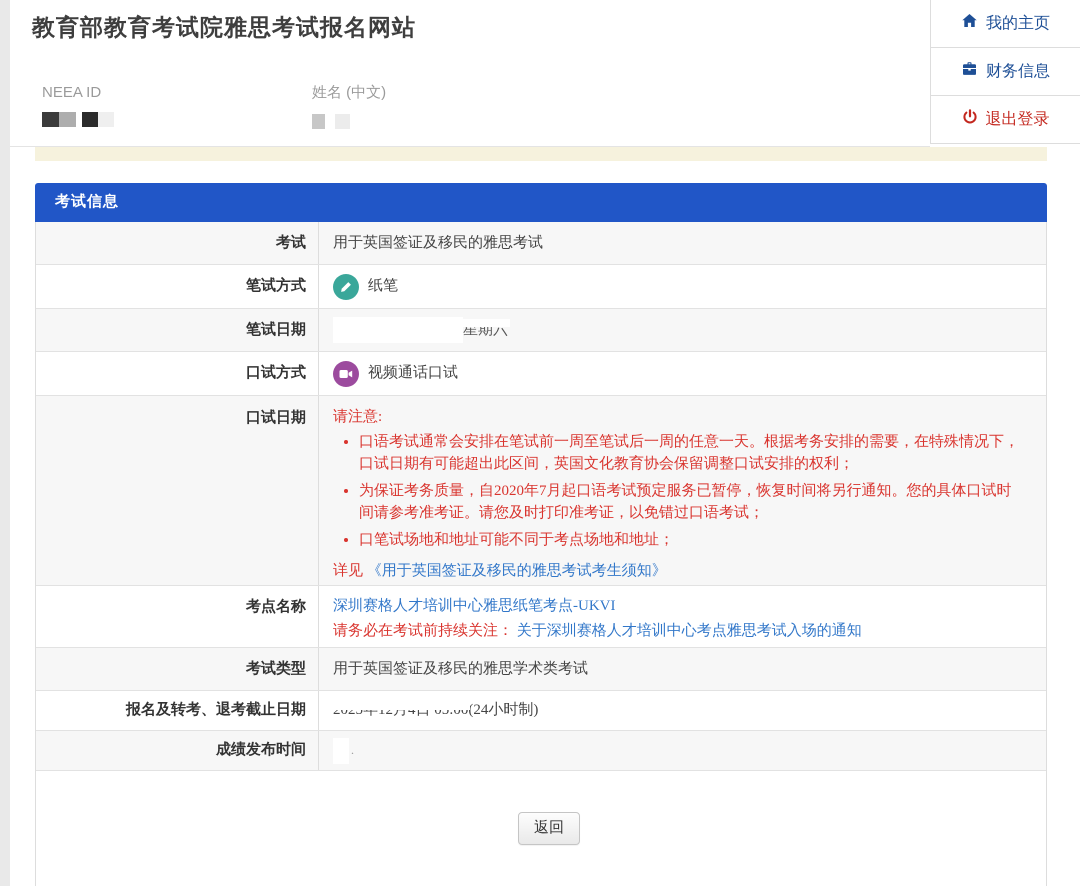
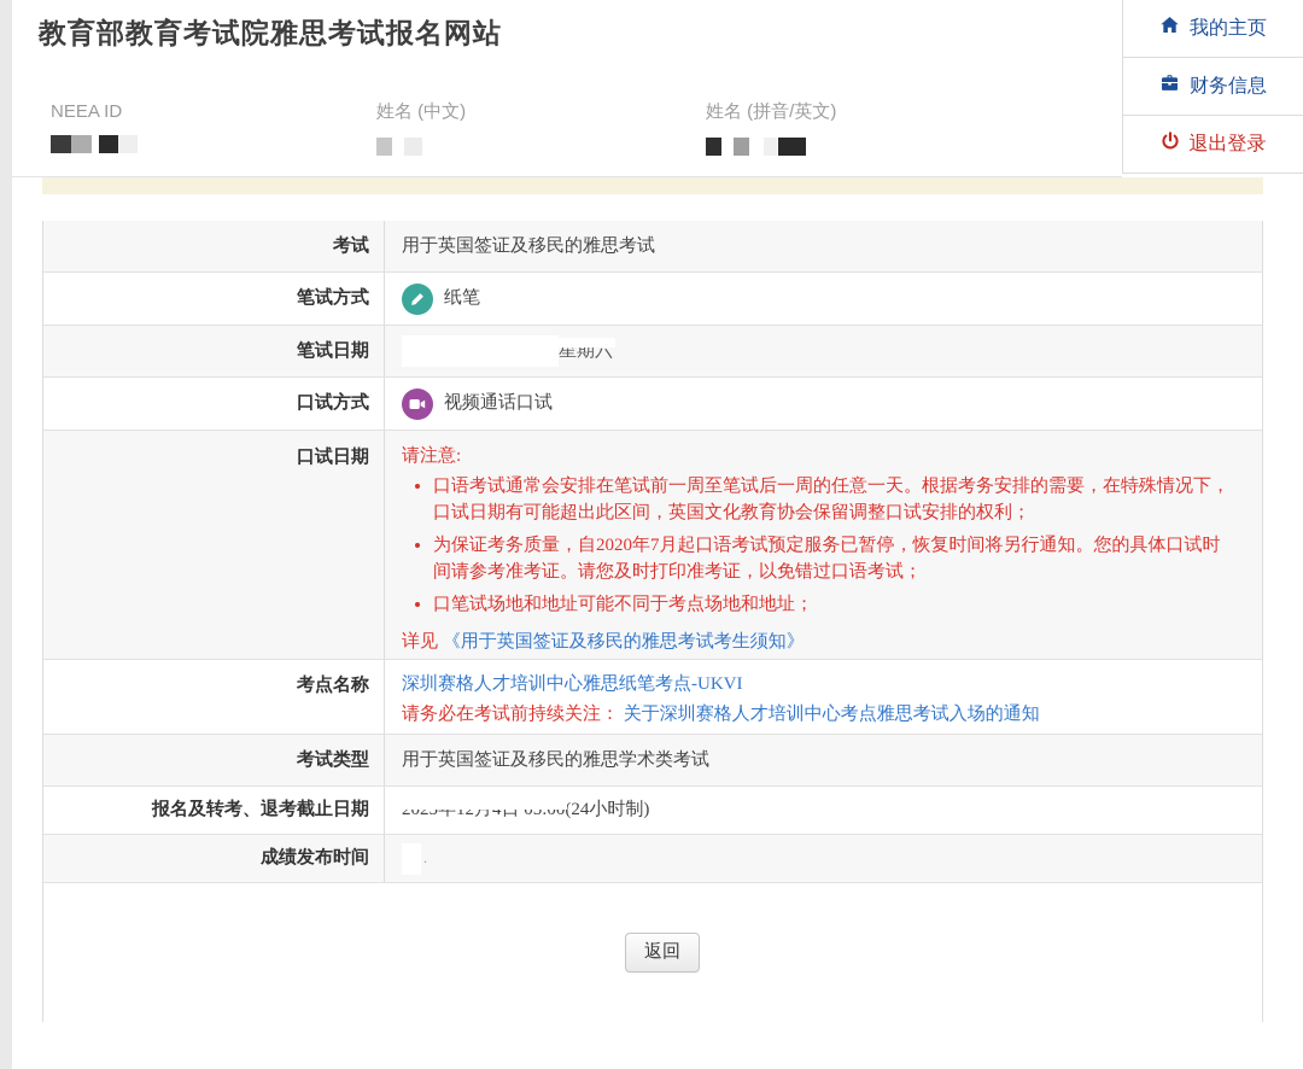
  教育部教育考试院雅思考试报名网站
  NEEA ID
  姓名 (中文)
+ 姓名 (拼音/英文)
  我的主页
  财务信息
  退出登录
- 考试信息
  考试
  用于英国签证及移民的雅思考试
  笔试方式
  纸笔
  笔试日期
  星期六
  口试方式
  视频通话口试
  口试日期
  请注意:
  口语考试通常会安排在笔试前一周至笔试后一周的任意一天。根据考务安排的需要，在特殊情况下，口试日期有可能超出此区间，英国文化教育协会保留调整口试安排的权利；
  为保证考务质量，自2020年7月起口语考试预定服务已暂停，恢复时间将另行通知。您的具体口试时间请参考准考证。请您及时打印准考证，以免错过口语考试；
  口笔试场地和地址可能不同于考点场地和地址；
  详见 《用于英国签证及移民的雅思考试考生须知》
  考点名称
  深圳赛格人才培训中心雅思纸笔考点-UKVI
  请务必在考试前持续关注： 关于深圳赛格人才培训中心考点雅思考试入场的通知
  考试类型
  用于英国签证及移民的雅思学术类考试
  报名及转考、退考截止日期
  2025年12月4日 05:00
  (24小时制)
  成绩发布时间
  .
  返回
